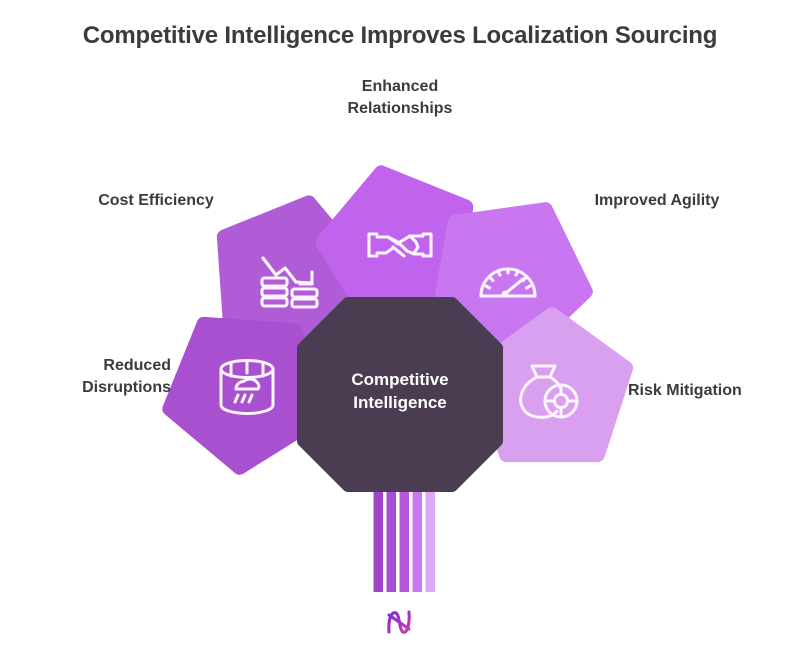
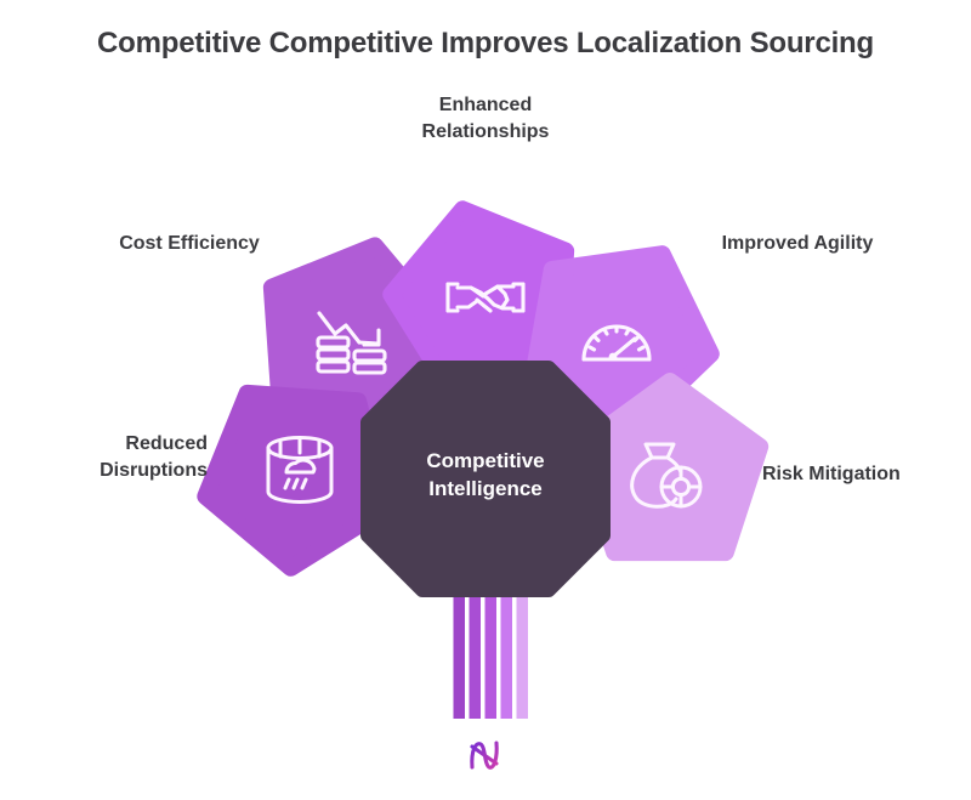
- Competitive Intelligence Improves Localization Sourcing
+ Competitive Competitive Improves Localization Sourcing
  Cost Efficiency
  Enhanced
  Relationships
  Improved Agility
  Reduced
  Disruptions
  Risk Mitigation
  Competitive
  Intelligence
